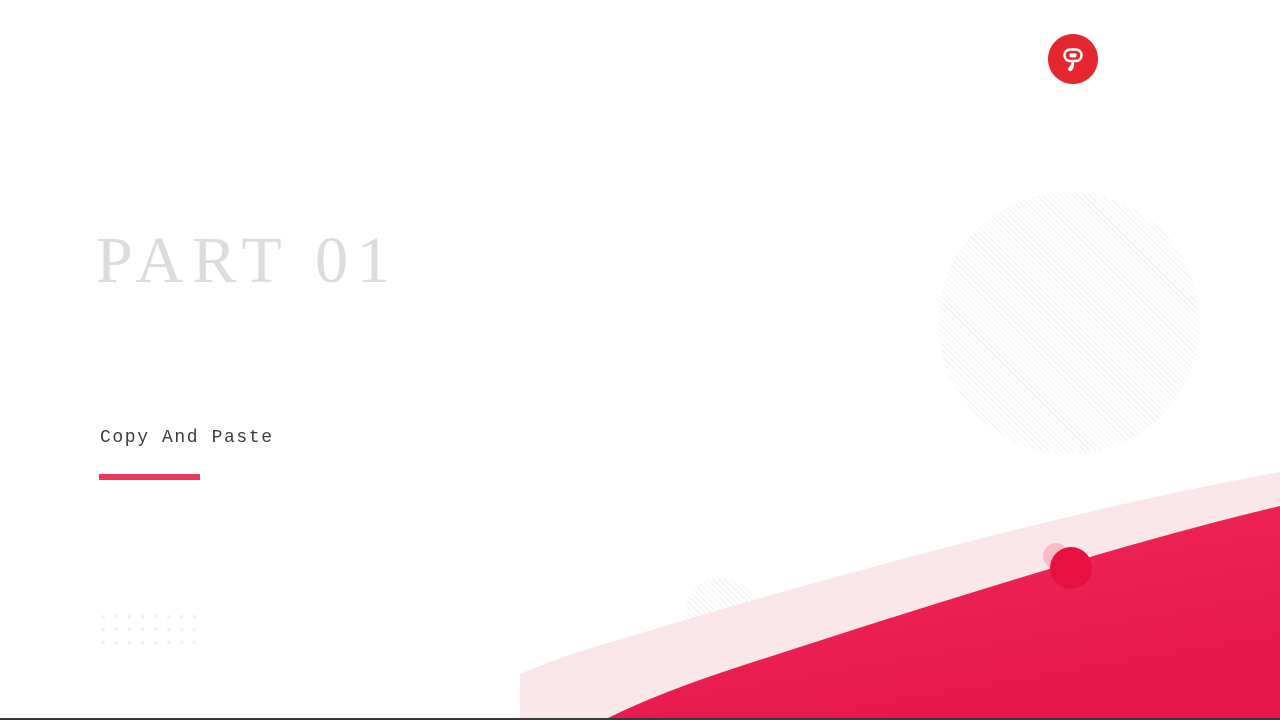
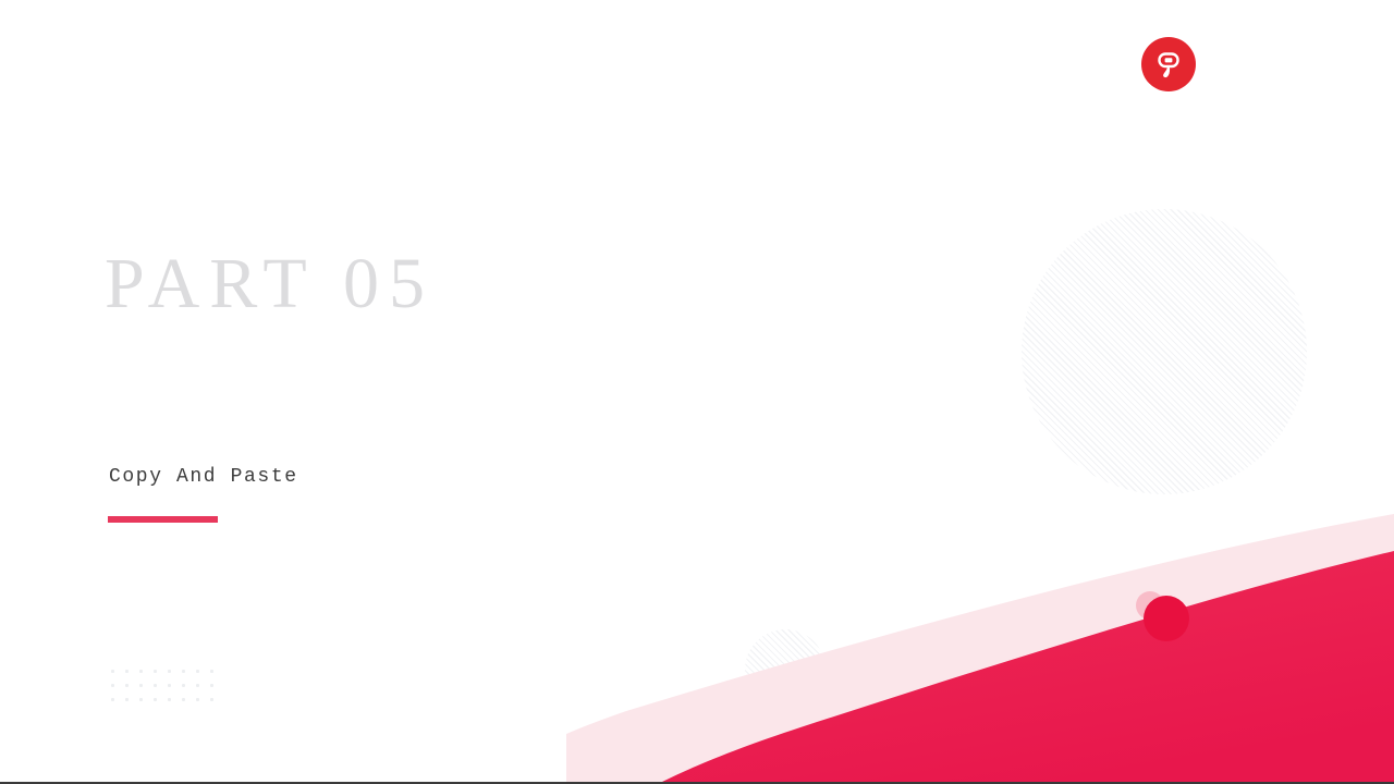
- PART 01
+ PART 05
  Copy And Paste
